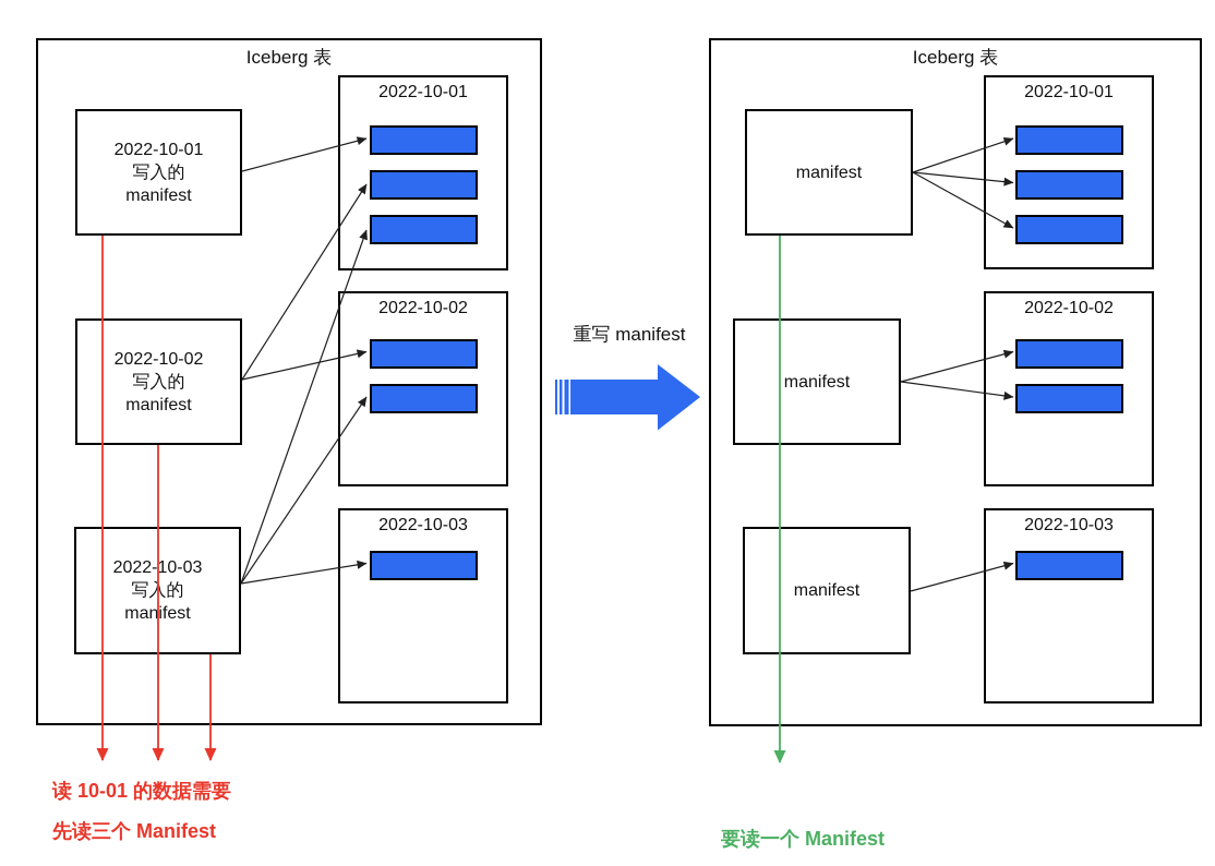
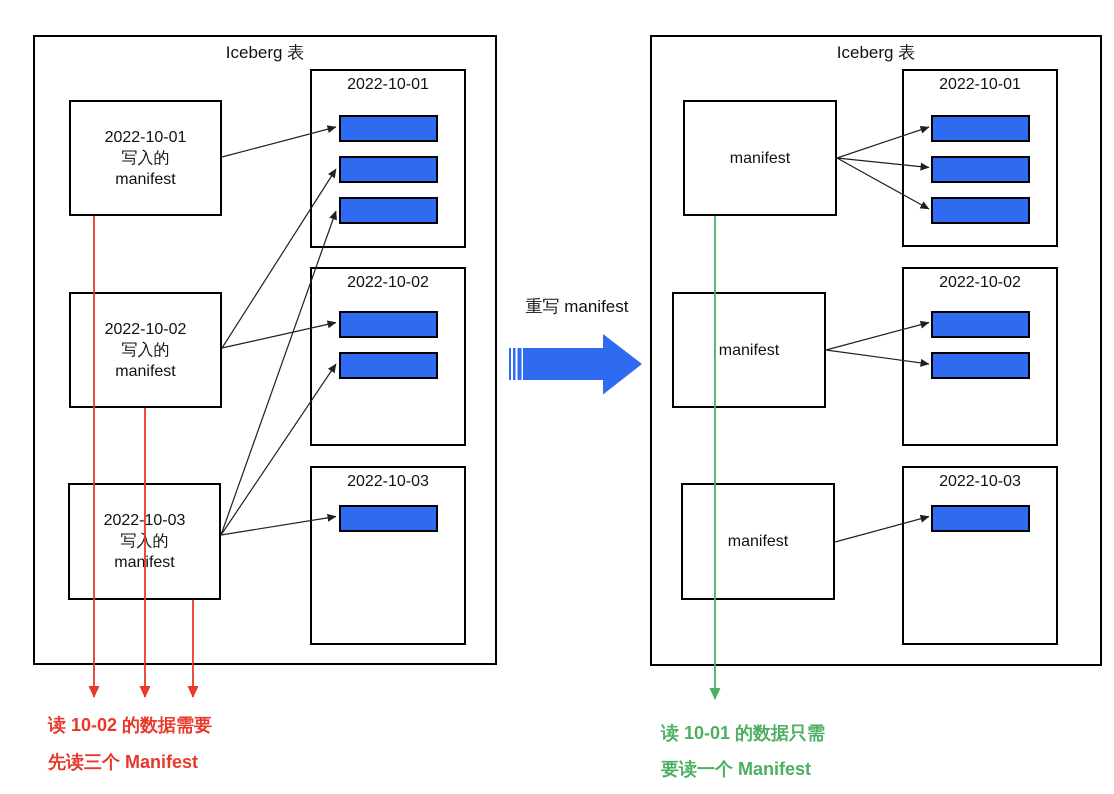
  Iceberg 表
  2022-10-01
  写入的
  manifest
  2022-10-02
  写入的
  manifest
  2022-10-03
  manifest
  2022-10-01
  2022-10-02
  2022-10-03
  Iceberg 表
  manifest
  manifest
  manifest
  2022-10-01
  2022-10-02
  2022-10-03
  重写 manifest
- 读 10-01 的数据需要
+ 读 10-02 的数据需要
  先读三个 Manifest
+ 读 10-01 的数据只需
  要读一个 Manifest
